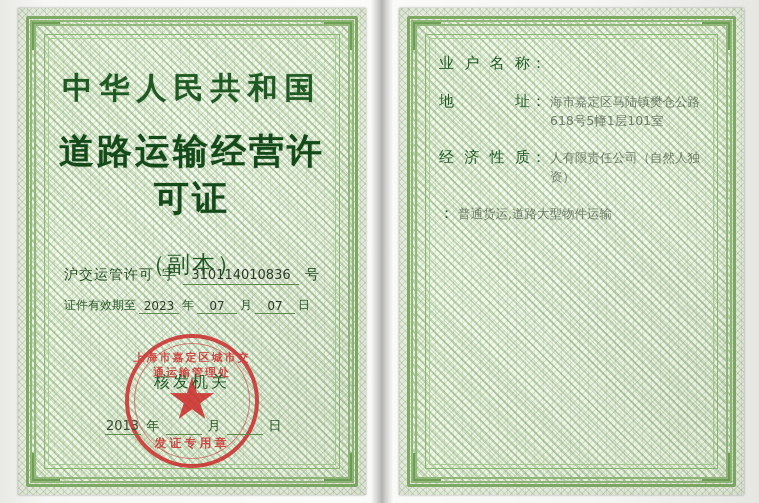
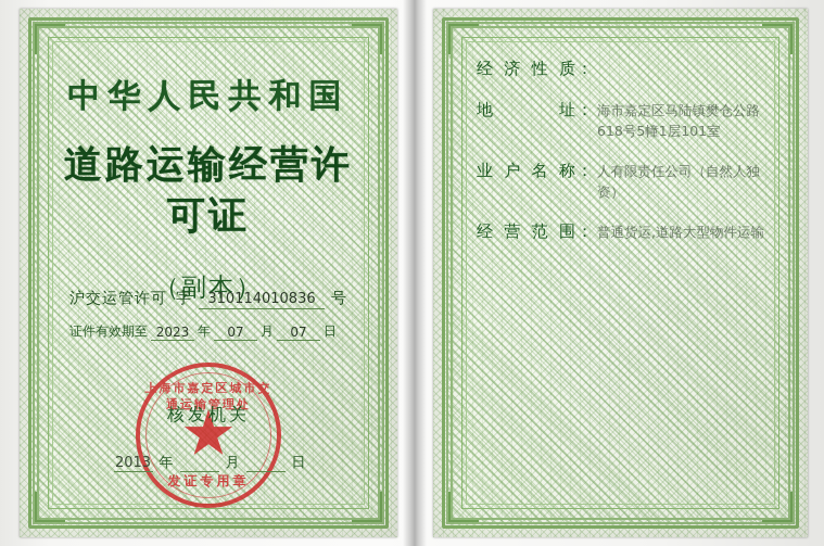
  中华人民共和国
  道路运输经营许可证
  （副本）
  沪交运管许可
  字
  310114010836
  号
  证件有效期至
  2023
  年
  07
  月
  07
  日
  上海市嘉定区城市交通运输管理处
  发证专用章
  核发机关
  2013
  年
  月
  日
- 业户名称
+ 经济性质
  ：
  地址
  ：
  海市嘉定区马陆镇樊仓公路618号5幢1层101室
- 经济性质
+ 业户名称
  ：
  人有限责任公司（自然人独资）
+ 经营范围
  ：
  普通货运,道路大型物件运输
